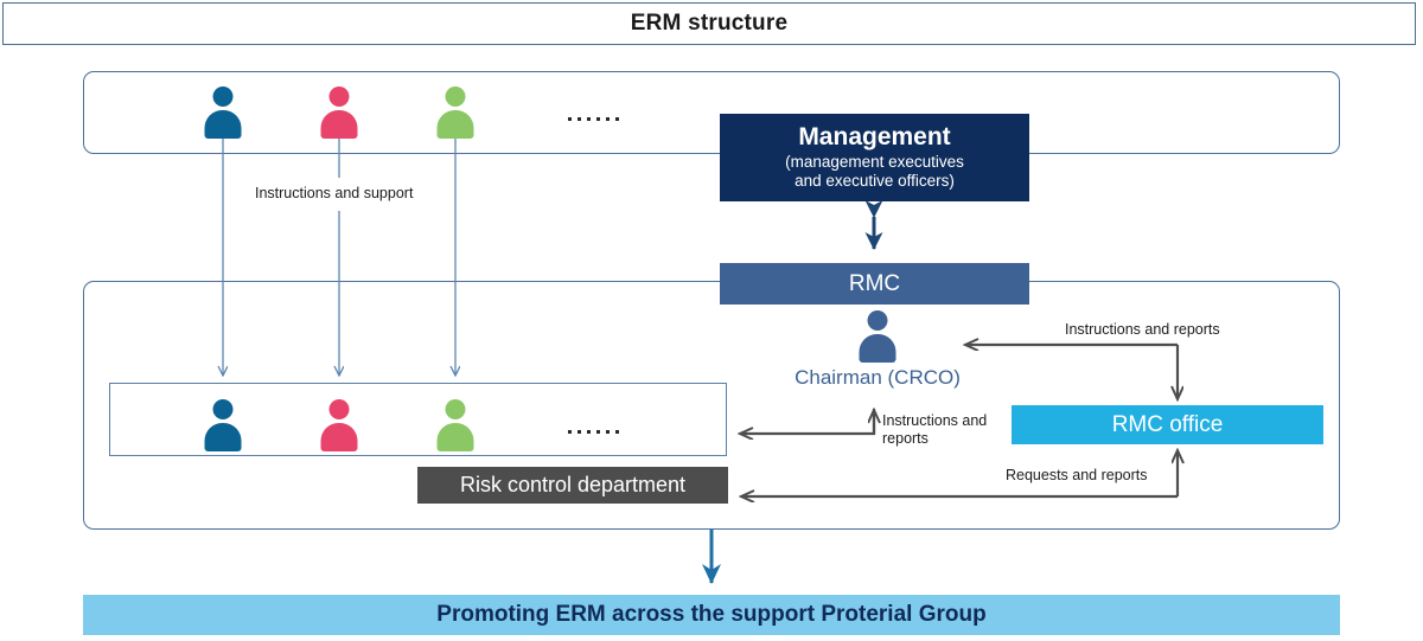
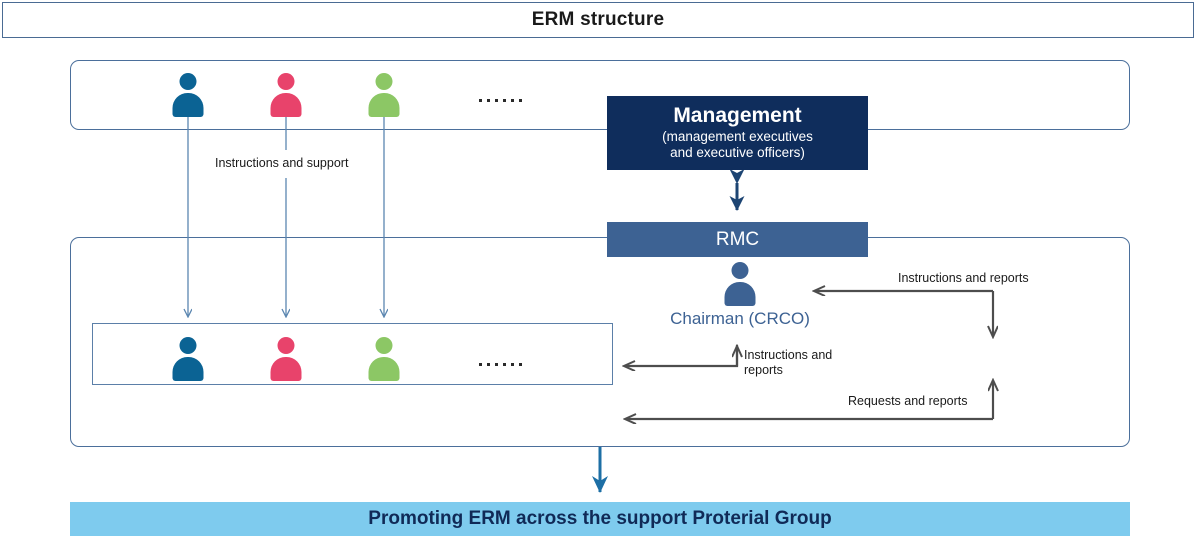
  ERM structure
  Chairman (CRCO)
  Management
  (management executives
  and executive officers)
  RMC
- RMC office
- Risk control department
  Instructions and support
  Instructions and reports
  Instructions and
  reports
  Requests and reports
  Promoting ERM across the support Proterial Group
